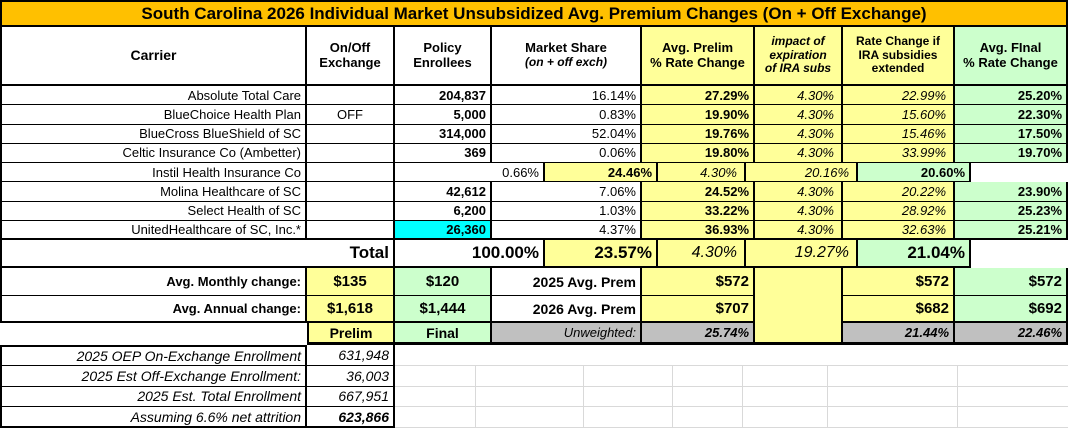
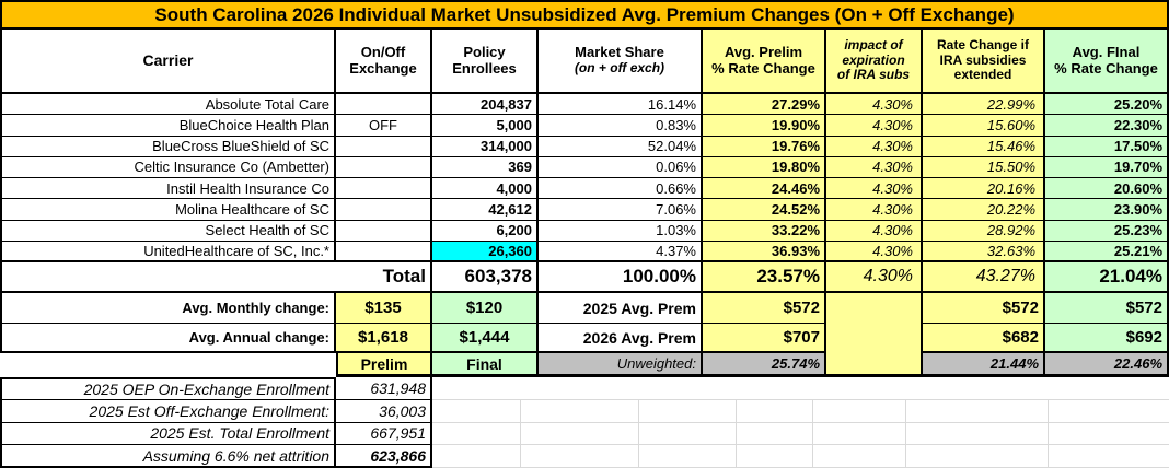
  South Carolina 2026 Individual Market Unsubsidized Avg. Premium Changes (On + Off Exchange)
  Carrier
  On/Off
  Exchange
  Policy
  Enrollees
  Market Share
  (on + off exch)
  Avg. Prelim
  % Rate Change
  impact of
  expiration
  of IRA subs
  Rate Change if
  IRA subsidies
  extended
  Avg. FInal
  % Rate Change
  Absolute Total Care
  204,837
  16.14%
  27.29%
  4.30%
  22.99%
  25.20%
  BlueChoice Health Plan
  OFF
  5,000
  0.83%
  19.90%
  4.30%
  15.60%
  22.30%
  BlueCross BlueShield of SC
  314,000
  52.04%
  19.76%
  4.30%
  15.46%
  17.50%
  Celtic Insurance Co (Ambetter)
  369
  0.06%
  19.80%
  4.30%
- 33.99%
+ 15.50%
  19.70%
  Instil Health Insurance Co
+ 4,000
  0.66%
  24.46%
  4.30%
  20.16%
  20.60%
  Molina Healthcare of SC
  42,612
  7.06%
  24.52%
  4.30%
  20.22%
  23.90%
  Select Health of SC
  6,200
  1.03%
  33.22%
  4.30%
  28.92%
  25.23%
  UnitedHealthcare of SC, Inc.*
  26,360
  4.37%
  36.93%
  4.30%
  32.63%
  25.21%
  Total
+ 603,378
  100.00%
  23.57%
  4.30%
- 19.27%
+ 43.27%
  21.04%
  Avg. Monthly change:
  $135
  $120
  2025 Avg. Prem
  $572
  $572
  $572
  Avg. Annual change:
  $1,618
  $1,444
  2026 Avg. Prem
  $707
  $682
  $692
  Prelim
  Final
  Unweighted:
  25.74%
  21.44%
  22.46%
  2025 OEP On-Exchange Enrollment
  631,948
  2025 Est Off-Exchange Enrollment:
  36,003
  2025 Est. Total Enrollment
  667,951
  Assuming 6.6% net attrition
  623,866
